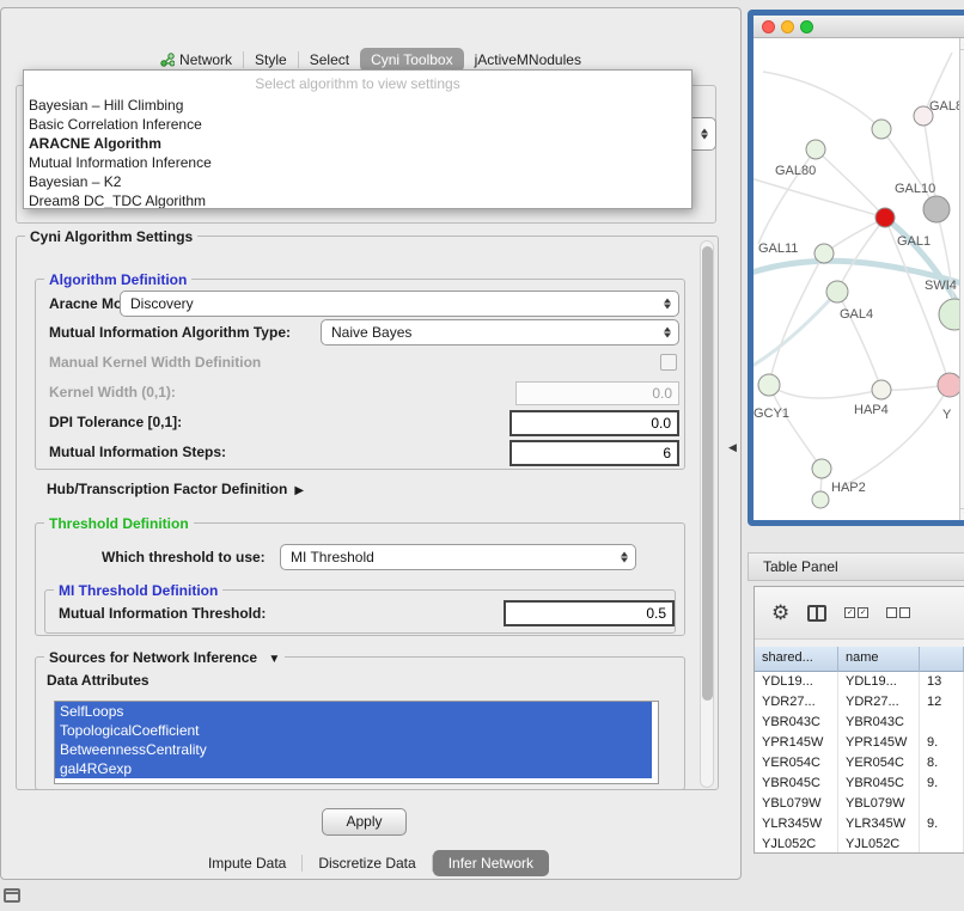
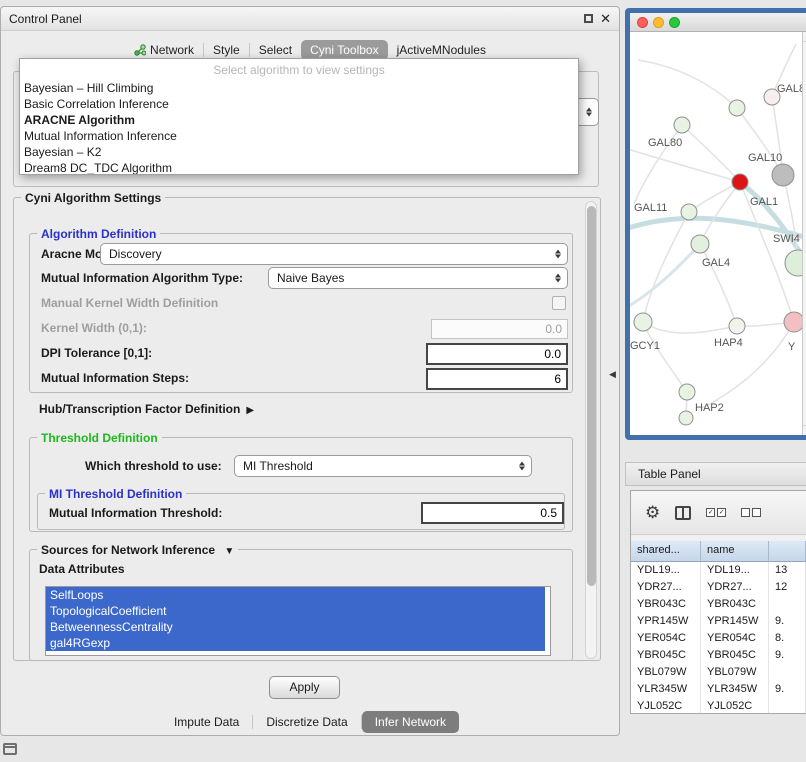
+ Control Panel
+ ✕
  Network
  Style
  Select
  Cyni Toolbox
  jActiveMNodules
  Select algorithm to view settings
  Bayesian – Hill Climbing
  Basic Correlation Inference
  ARACNE Algorithm
  Mutual Information Inference
  Bayesian – K2
  Dream8 DC_TDC Algorithm
  Cyni Algorithm Settings
  Algorithm Definition
  Aracne Mo
  Discovery
  Mutual Information Algorithm Type:
  Naive Bayes
  Manual Kernel Width Definition
  Kernel Width (0,1):
  0.0
  DPI Tolerance [0,1]:
  0.0
  Mutual Information Steps:
  6
  Hub/Transcription Factor Definition ▶
  Threshold Definition
  Which threshold to use:
  MI Threshold
  MI Threshold Definition
  Mutual Information Threshold:
  0.5
  Sources for Network Inference ▼
  Data Attributes
  SelfLoops
  TopologicalCoefficient
  BetweennessCentrality
  gal4RGexp
  Apply
  Impute Data
  Discretize Data
  Infer Network
  ◀
  GAL
  GAL80
  GAL10
  GAL11
  GAL1
  SWI4
  GAL4
  GCY1
  HAP4
  Y
  HAP2
  Table Panel
  ⚙
  shared...
  name
  YDL19...
  YDL19...
  13
  YDR27...
  YDR27...
  12
  YBR043C
  YBR043C
  YPR145W
  YPR145W
  9.
  YER054C
  YER054C
  8.
  YBR045C
  YBR045C
  9.
  YBL079W
  YBL079W
  YLR345W
  YLR345W
  9.
  YJL052C
  YJL052C
